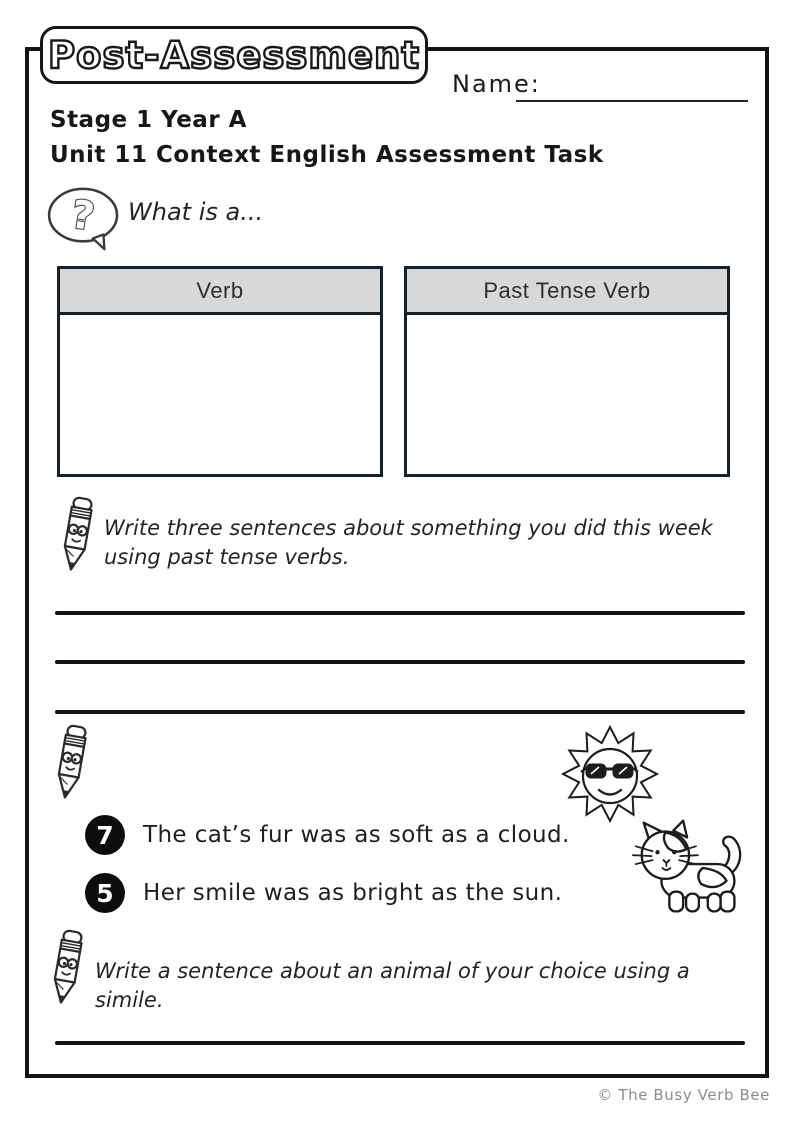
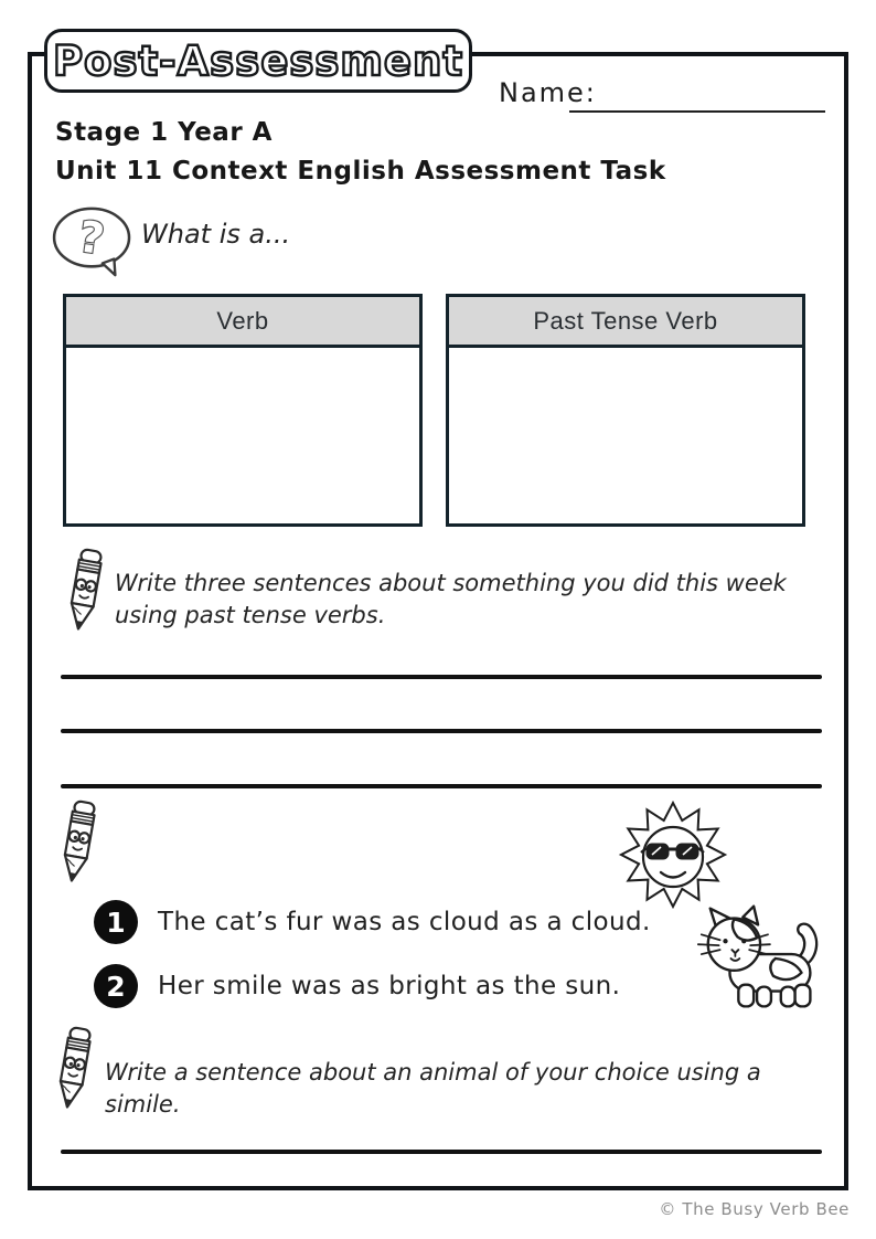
  Post-Assessment
  Name:
  Stage 1 Year A
  Unit 11 Context English Assessment Task
  What is a...
  Verb
  Past Tense Verb
  Write three sentences about something you did this week using past tense verbs.
- 7
+ 1
- The cat’s fur was as soft as a cloud.
+ The cat’s fur was as cloud as a cloud.
- 5
+ 2
  Her smile was as bright as the sun.
  Write a sentence about an animal of your choice using a simile.
  © The Busy Verb Bee
